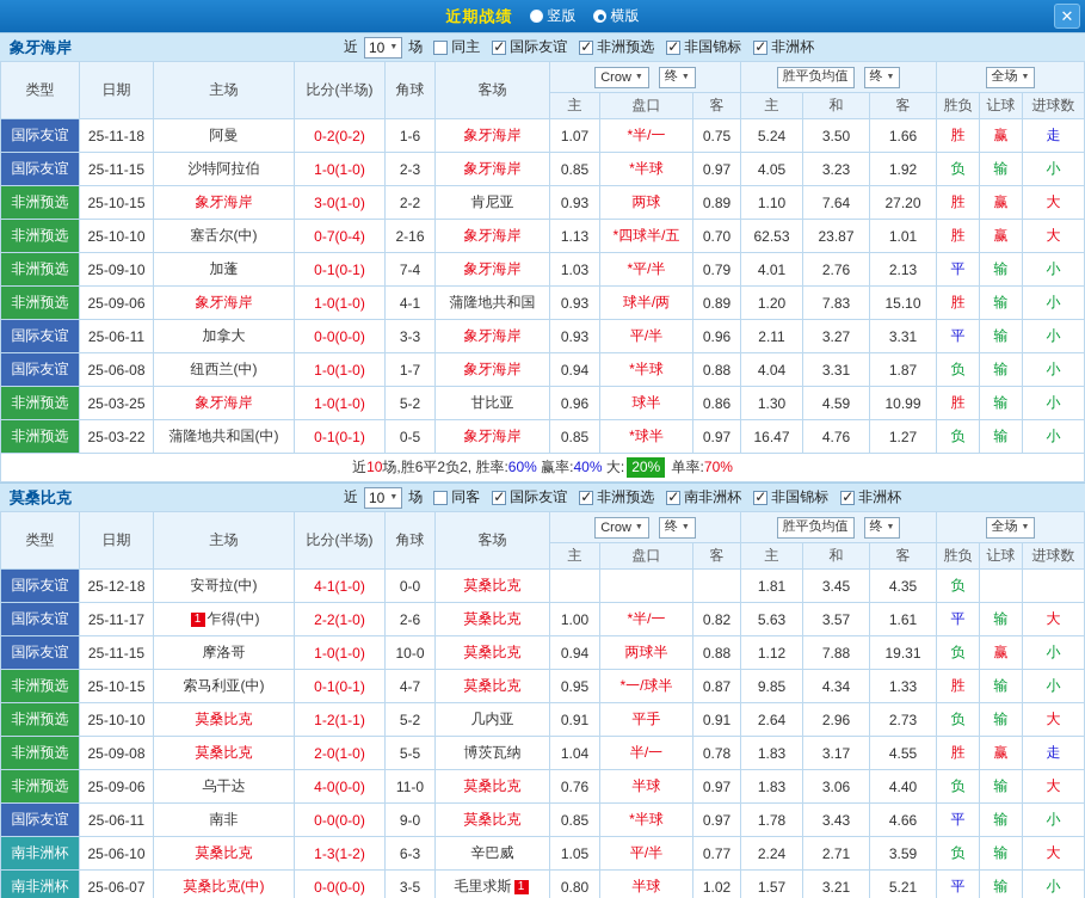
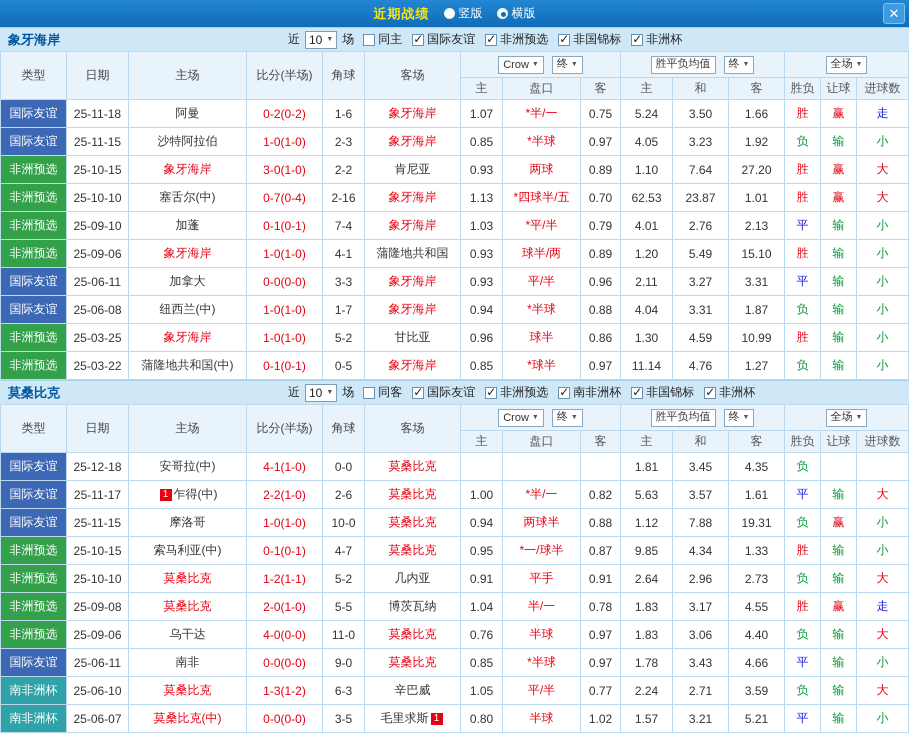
  近期战绩
  竖版
  横版
  ✕
  象牙海岸
  近
  10
  场
  同主
  国际友谊
  非洲预选
  非国锦标
  非洲杯
  类型	日期	主场	比分(半场)	角球	客场	Crow 终	胜平负均值 终	全场
  主	盘口	客	主	和	客	胜负	让球	进球数
  国际友谊	25-11-18	阿曼	0-2(0-2)	1-6	象牙海岸	1.07	*半/一	0.75	5.24	3.50	1.66	胜	赢	走
  国际友谊	25-11-15	沙特阿拉伯	1-0(1-0)	2-3	象牙海岸	0.85	*半球	0.97	4.05	3.23	1.92	负	输	小
  非洲预选	25-10-15	象牙海岸	3-0(1-0)	2-2	肯尼亚	0.93	两球	0.89	1.10	7.64	27.20	胜	赢	大
  非洲预选	25-10-10	塞舌尔(中)	0-7(0-4)	2-16	象牙海岸	1.13	*四球半/五	0.70	62.53	23.87	1.01	胜	赢	大
  非洲预选	25-09-10	加蓬	0-1(0-1)	7-4	象牙海岸	1.03	*平/半	0.79	4.01	2.76	2.13	平	输	小
- 非洲预选	25-09-06	象牙海岸	1-0(1-0)	4-1	蒲隆地共和国	0.93	球半/两	0.89	1.20	7.83	15.10	胜	输	小
+ 非洲预选	25-09-06	象牙海岸	1-0(1-0)	4-1	蒲隆地共和国	0.93	球半/两	0.89	1.20	5.49	15.10	胜	输	小
  国际友谊	25-06-11	加拿大	0-0(0-0)	3-3	象牙海岸	0.93	平/半	0.96	2.11	3.27	3.31	平	输	小
  国际友谊	25-06-08	纽西兰(中)	1-0(1-0)	1-7	象牙海岸	0.94	*半球	0.88	4.04	3.31	1.87	负	输	小
  非洲预选	25-03-25	象牙海岸	1-0(1-0)	5-2	甘比亚	0.96	球半	0.86	1.30	4.59	10.99	胜	输	小
- 非洲预选	25-03-22	蒲隆地共和国(中)	0-1(0-1)	0-5	象牙海岸	0.85	*球半	0.97	16.47	4.76	1.27	负	输	小
+ 非洲预选	25-03-22	蒲隆地共和国(中)	0-1(0-1)	0-5	象牙海岸	0.85	*球半	0.97	11.14	4.76	1.27	负	输	小
- 近10场,胜6平2负2, 胜率:60% 赢率:40% 大: 20% 单率:70%
  莫桑比克
  近
  10
  场
  同客
  国际友谊
  非洲预选
  南非洲杯
  非国锦标
  非洲杯
  类型	日期	主场	比分(半场)	角球	客场	Crow 终	胜平负均值 终	全场
  主	盘口	客	主	和	客	胜负	让球	进球数
  国际友谊	25-12-18	安哥拉(中)	4-1(1-0)	0-0	莫桑比克				1.81	3.45	4.35	负
  国际友谊	25-11-17	1 乍得(中)	2-2(1-0)	2-6	莫桑比克	1.00	*半/一	0.82	5.63	3.57	1.61	平	输	大
  国际友谊	25-11-15	摩洛哥	1-0(1-0)	10-0	莫桑比克	0.94	两球半	0.88	1.12	7.88	19.31	负	赢	小
  非洲预选	25-10-15	索马利亚(中)	0-1(0-1)	4-7	莫桑比克	0.95	*一/球半	0.87	9.85	4.34	1.33	胜	输	小
  非洲预选	25-10-10	莫桑比克	1-2(1-1)	5-2	几内亚	0.91	平手	0.91	2.64	2.96	2.73	负	输	大
  非洲预选	25-09-08	莫桑比克	2-0(1-0)	5-5	博茨瓦纳	1.04	半/一	0.78	1.83	3.17	4.55	胜	赢	走
  非洲预选	25-09-06	乌干达	4-0(0-0)	11-0	莫桑比克	0.76	半球	0.97	1.83	3.06	4.40	负	输	大
  国际友谊	25-06-11	南非	0-0(0-0)	9-0	莫桑比克	0.85	*半球	0.97	1.78	3.43	4.66	平	输	小
  南非洲杯	25-06-10	莫桑比克	1-3(1-2)	6-3	辛巴威	1.05	平/半	0.77	2.24	2.71	3.59	负	输	大
  南非洲杯	25-06-07	莫桑比克(中)	0-0(0-0)	3-5	毛里求斯 1	0.80	半球	1.02	1.57	3.21	5.21	平	输	小
